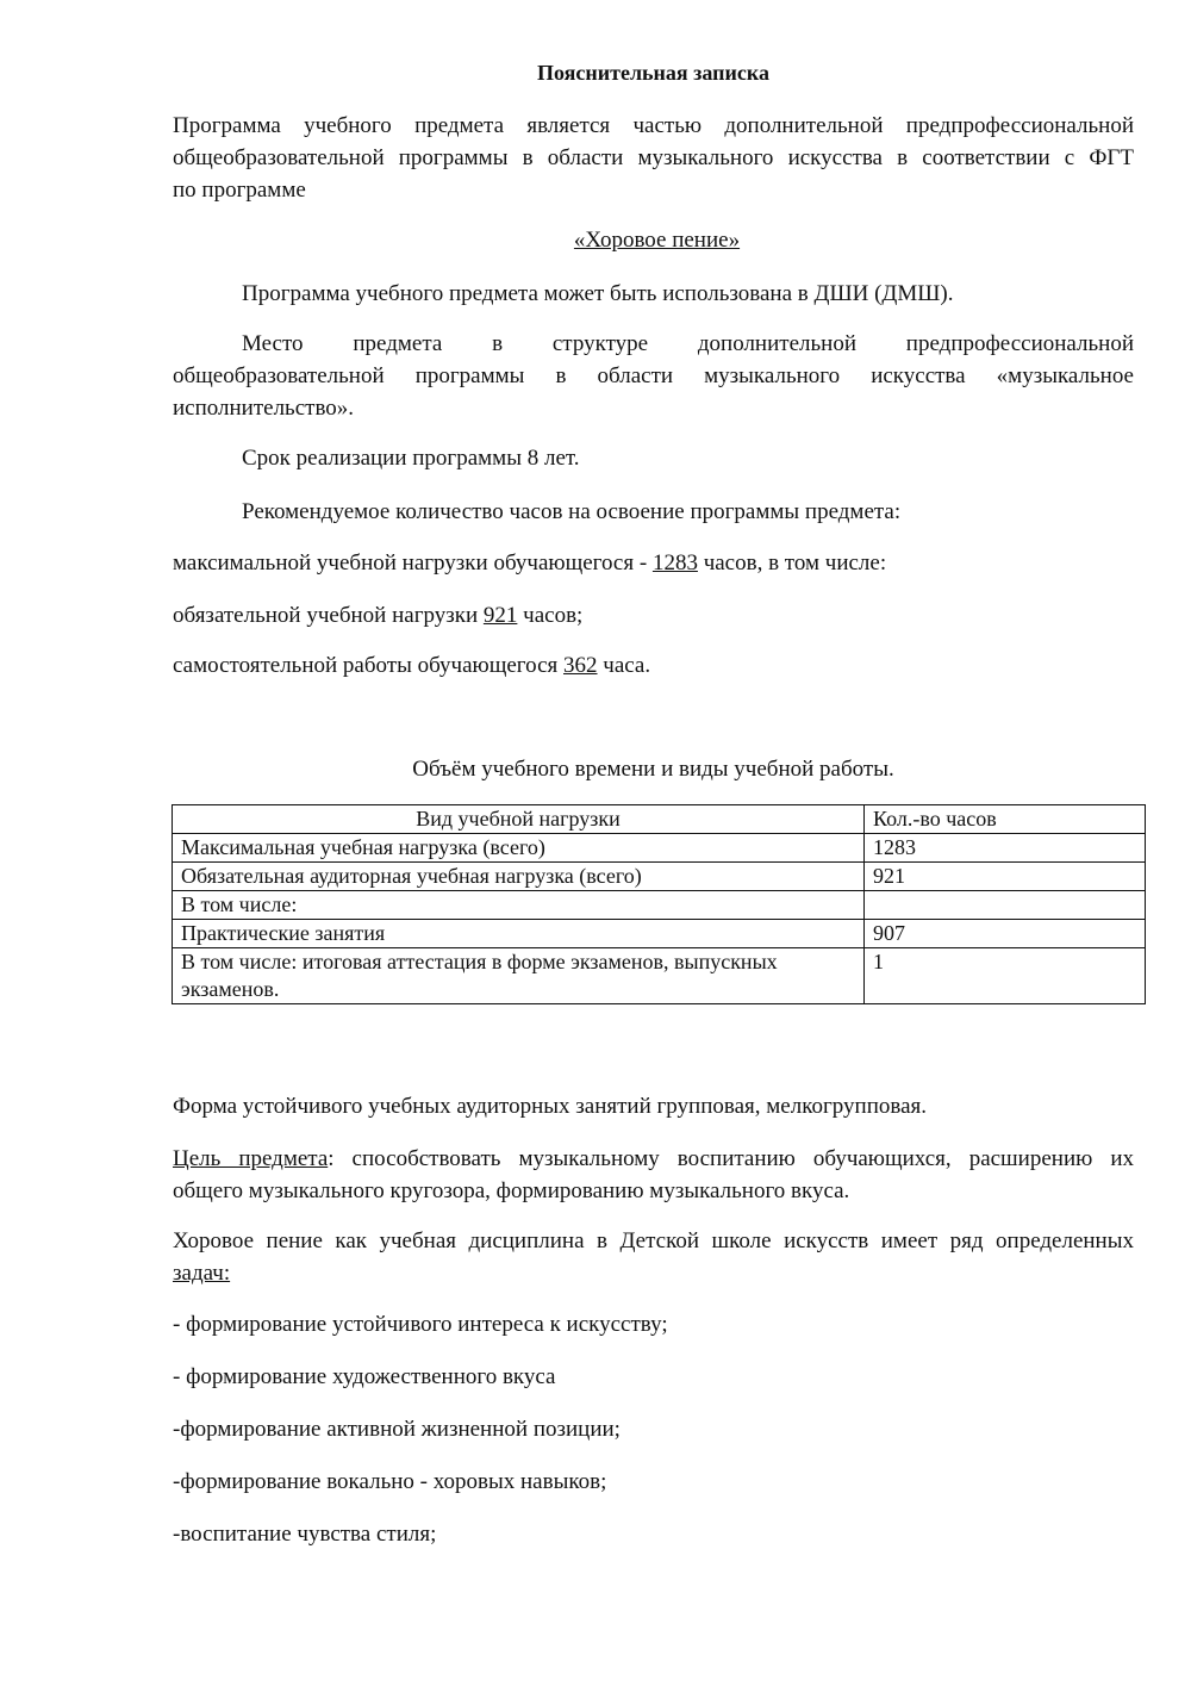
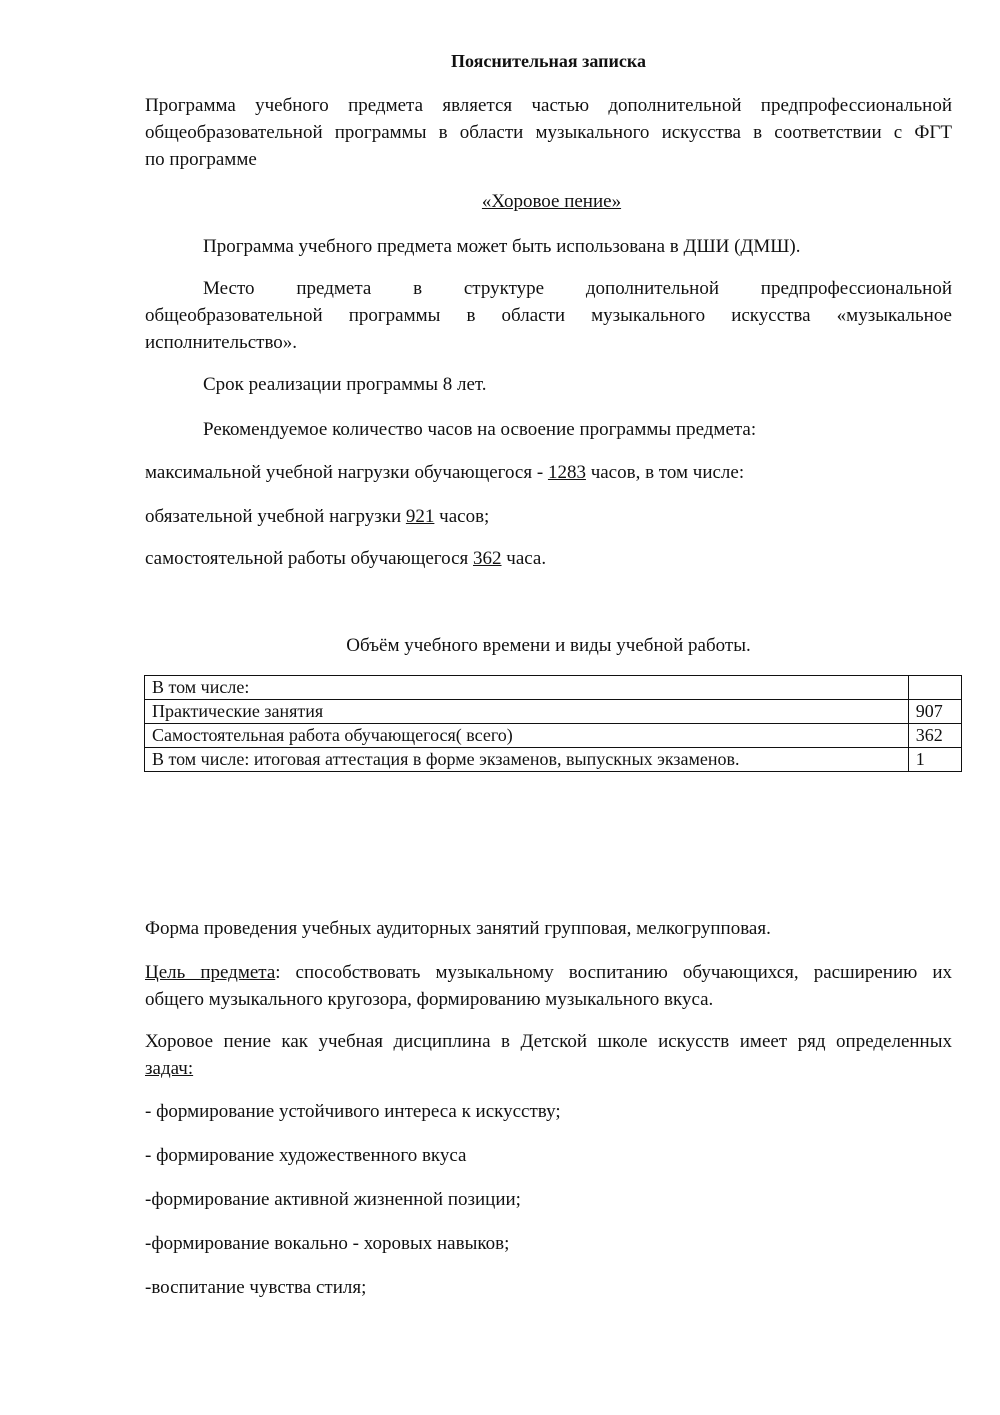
  Пояснительная записка
  Программа учебного предмета является частью дополнительной предпрофессиональной
  общеобразовательной программы в области музыкального искусства в соответствии с ФГТ
  по программе
  «Хоровое пение»
  Программа учебного предмета может быть использована в ДШИ (ДМШ).
  Место предмета в структуре дополнительной предпрофессиональной
  общеобразовательной программы в области музыкального искусства «музыкальное
  исполнительство».
  Срок реализации программы 8 лет.
  Рекомендуемое количество часов на освоение программы предмета:
  максимальной учебной нагрузки обучающегося - 1283 часов, в том числе:
  обязательной учебной нагрузки 921 часов;
  самостоятельной работы обучающегося 362 часа.
  Объём учебного времени и виды учебной работы.
- Вид учебной нагрузки	Кол.-во часов
- Максимальная учебная нагрузка (всего)	1283
- Обязательная аудиторная учебная нагрузка (всего)	921
  В том числе:
  Практические занятия	907
+ Самостоятельная работа обучающегося( всего)	362
  В том числе: итоговая аттестация в форме экзаменов, выпускных экзаменов.	1
- Форма устойчивого учебных аудиторных занятий групповая, мелкогрупповая.
+ Форма проведения учебных аудиторных занятий групповая, мелкогрупповая.
  Цель предмета: способствовать музыкальному воспитанию обучающихся, расширению их
  общего музыкального кругозора, формированию музыкального вкуса.
  Хоровое пение как учебная дисциплина в Детской школе искусств имеет ряд определенных
  задач:
  - формирование устойчивого интереса к искусству;
  - формирование художественного вкуса
  -формирование активной жизненной позиции;
  -формирование вокально - хоровых навыков;
  -воспитание чувства стиля;
